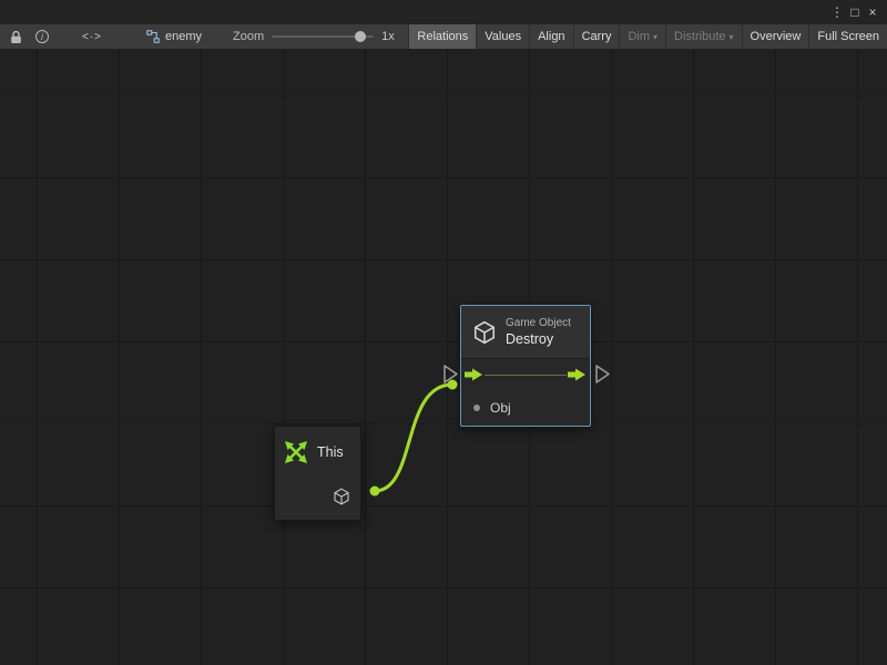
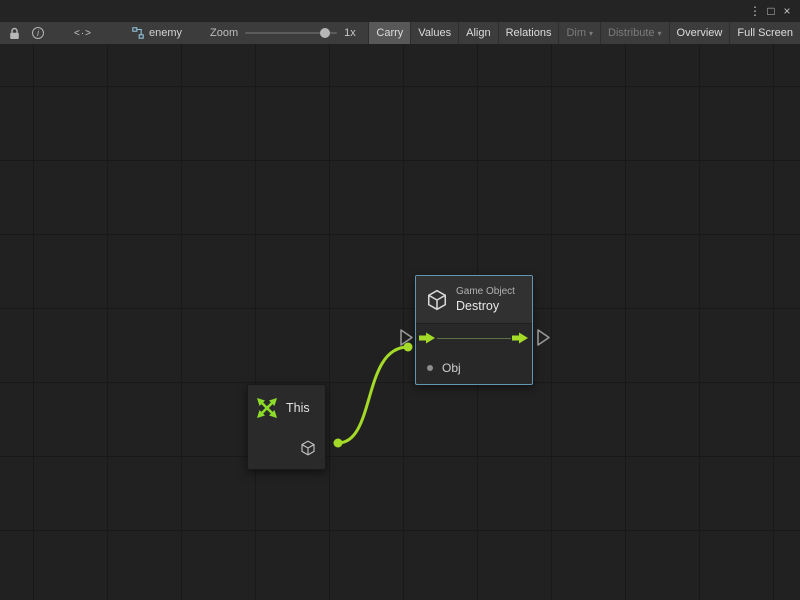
  ⋮
  □
  ×
  i
  <·>
  enemy
  Zoom
  1x
- Relations
+ Carry
  Values
  Align
- Carry
+ Relations
  Dim
  ▾
  Distribute
  ▾
  Overview
  Full Screen
  This
  Game Object
  Destroy
  Obj
